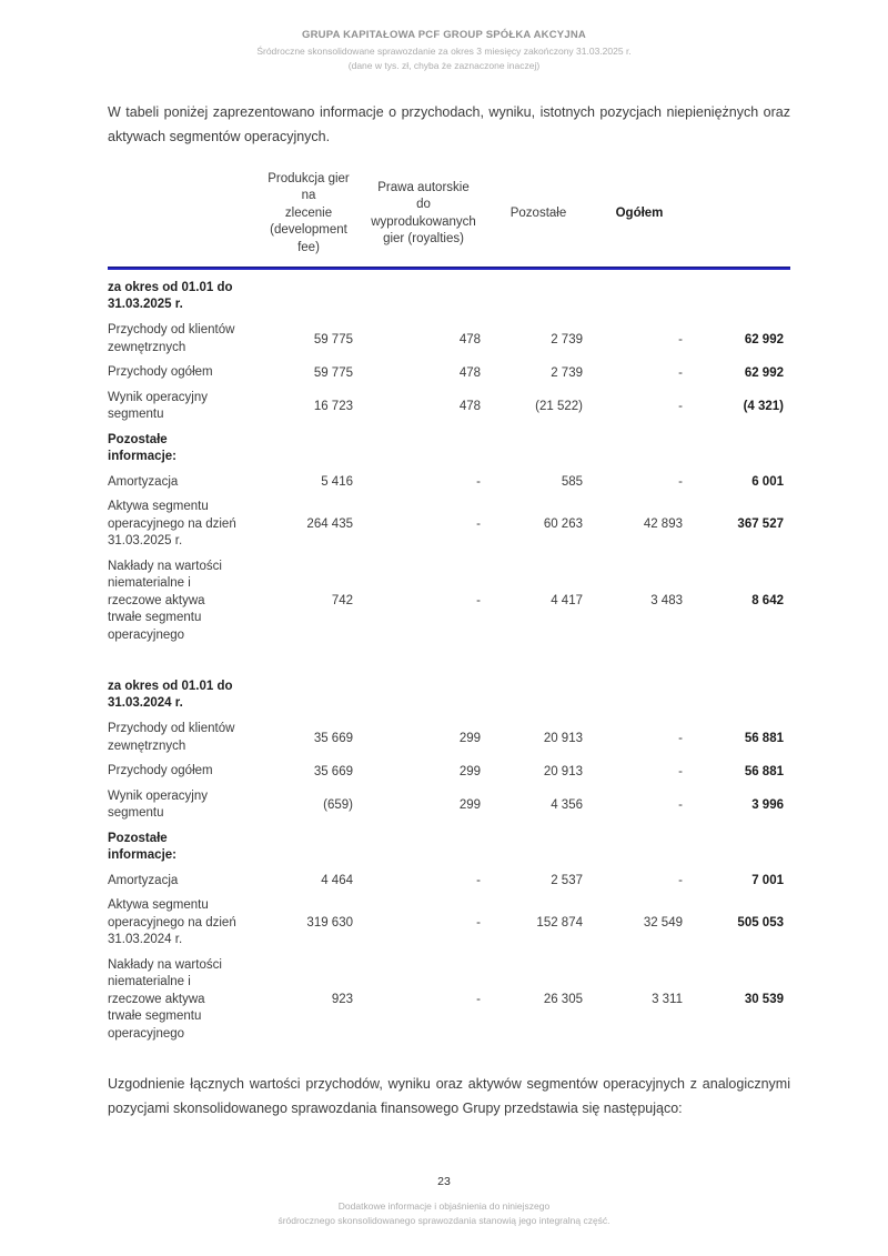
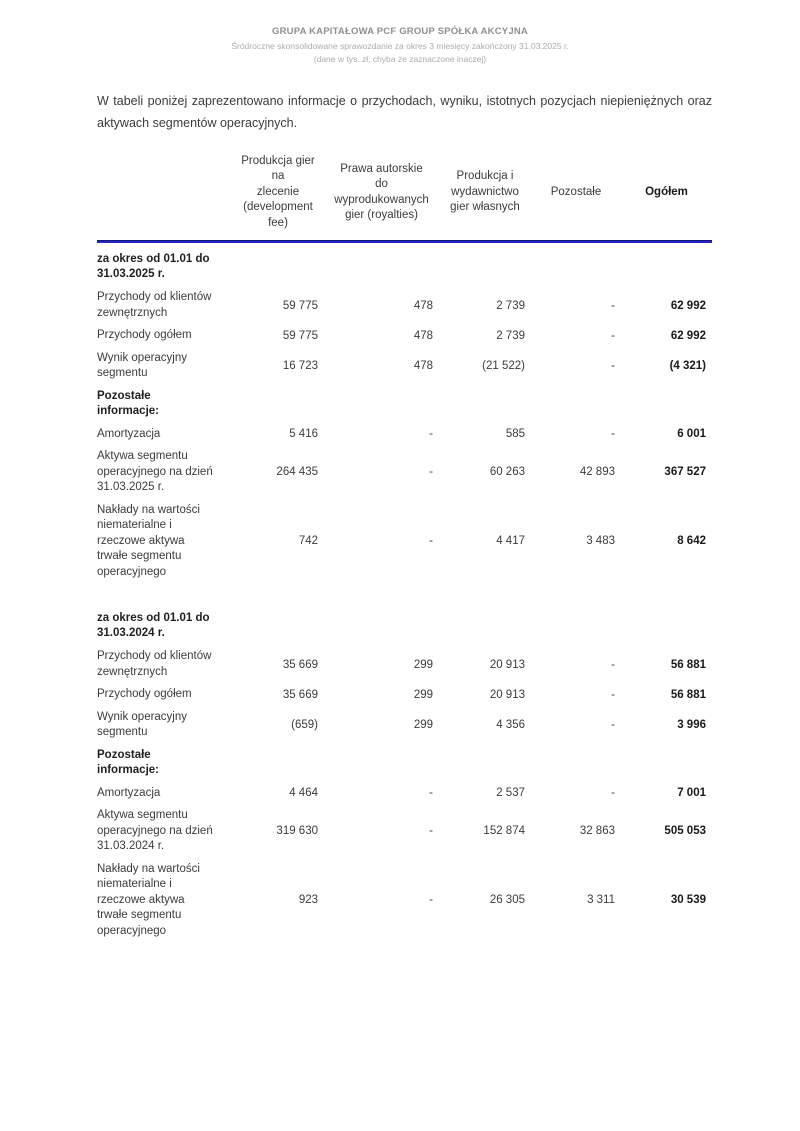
  GRUPA KAPITAŁOWA PCF GROUP SPÓŁKA AKCYJNA
  Śródroczne skonsolidowane sprawozdanie za okres 3 miesięcy zakończony 31.03.2025 r.
  (dane w tys. zł, chyba że zaznaczone inaczej)
  W tabeli poniżej zaprezentowano informacje o przychodach, wyniku, istotnych pozycjach niepieniężnych oraz aktywach segmentów operacyjnych.
  Produkcja gier
  na
  zlecenie
  (development
  fee)
  Prawa autorskie
  do
  wyprodukowanych
  gier (royalties)
+ Produkcja i
+ wydawnictwo
+ gier własnych
  Pozostałe
  Ogółem
  za okres od 01.01 do
  31.03.2025 r.
  Przychody od klientów
  zewnętrznych
  59 775
  478
  2 739
  -
  62 992
  Przychody ogółem
  59 775
  478
  2 739
  -
  62 992
  Wynik operacyjny
  segmentu
  16 723
  478
  (21 522)
  -
  (4 321)
  Pozostałe
  informacje:
  Amortyzacja
  5 416
  -
  585
  -
  6 001
  Aktywa segmentu
  operacyjnego na dzień
  31.03.2025 r.
  264 435
  -
  60 263
  42 893
  367 527
  Nakłady na wartości
  niematerialne i
  rzeczowe aktywa
  trwałe segmentu
  operacyjnego
  742
  -
  4 417
  3 483
  8 642
  za okres od 01.01 do
  31.03.2024 r.
  Przychody od klientów
  zewnętrznych
  35 669
  299
  20 913
  -
  56 881
  Przychody ogółem
  35 669
  299
  20 913
  -
  56 881
  Wynik operacyjny
  segmentu
  (659)
  299
  4 356
  -
  3 996
  Pozostałe
  informacje:
  Amortyzacja
  4 464
  -
  2 537
  -
  7 001
  Aktywa segmentu
  operacyjnego na dzień
  31.03.2024 r.
  319 630
  -
  152 874
- 32 549
+ 32 863
  505 053
  Nakłady na wartości
  niematerialne i
  rzeczowe aktywa
  trwałe segmentu
  operacyjnego
  923
  -
  26 305
  3 311
  30 539
- Uzgodnienie łącznych wartości przychodów, wyniku oraz aktywów segmentów operacyjnych z analogicznymi pozycjami skonsolidowanego sprawozdania finansowego Grupy przedstawia się następująco:
- 23
- Dodatkowe informacje i objaśnienia do niniejszego
- śródrocznego skonsolidowanego sprawozdania stanowią jego integralną część.
